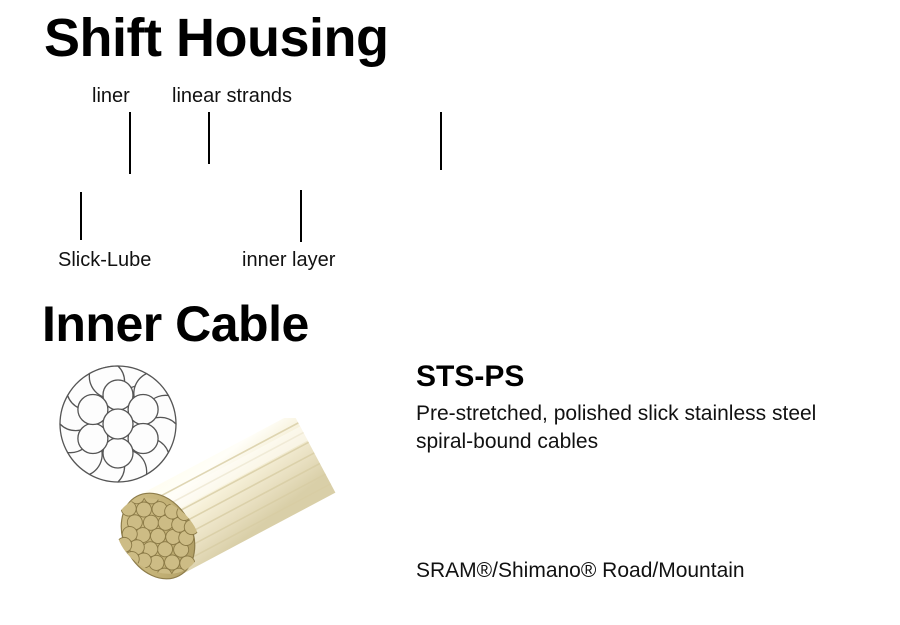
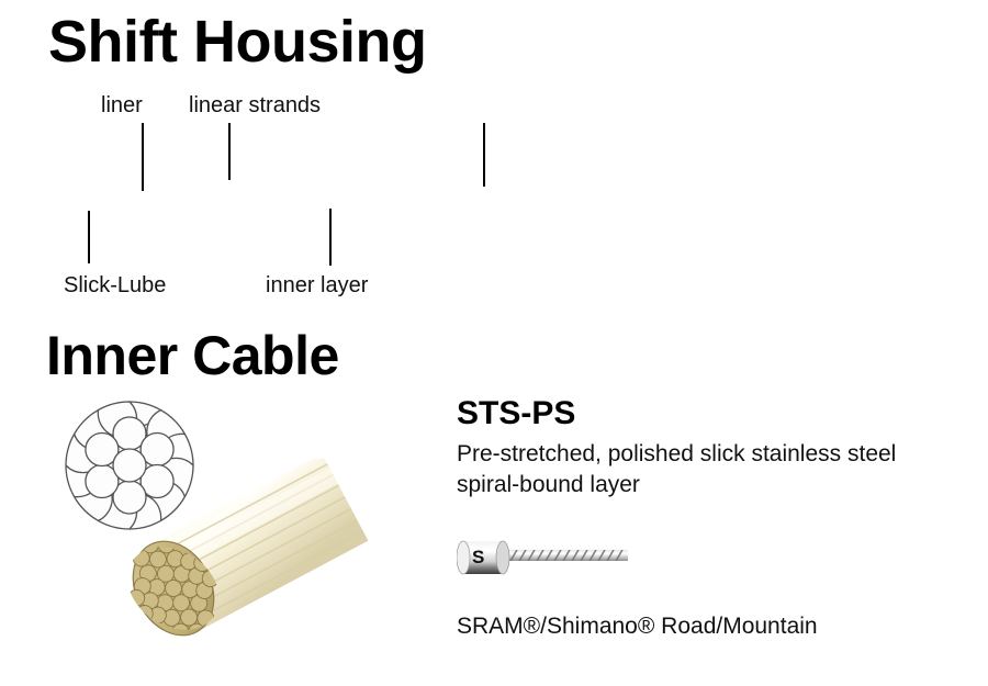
  Shift Housing
  liner
  linear strands
  Slick-Lube
  inner layer
  Inner Cable
  STS-PS
- Pre-stretched, polished slick stainless steel spiral-bound cables
+ Pre-stretched, polished slick stainless steel spiral-bound layer
+ S
  SRAM®/Shimano® Road/Mountain
